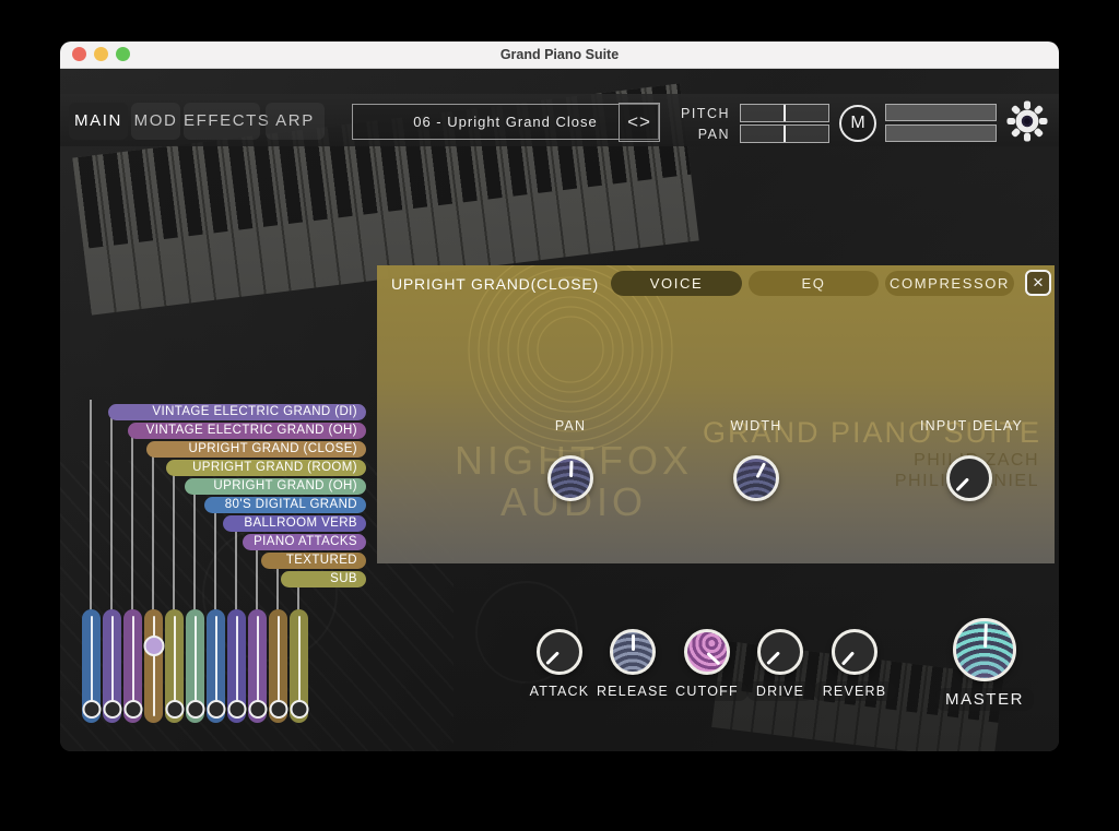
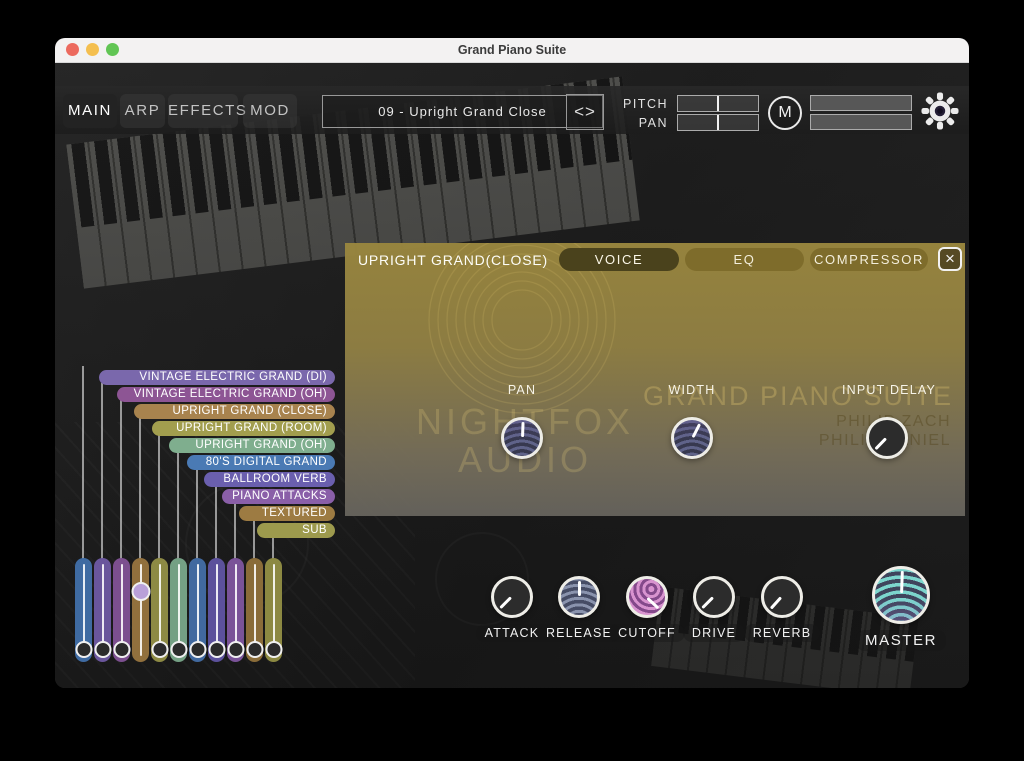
  Grand Piano Suite
  MAIN
- MOD
+ ARP
  EFFECTS
- ARP
+ MOD
- 06 - Upright Grand Close
+ 09 - Upright Grand Close
  <>
  PITCH
  PAN
  M
  VINTAGE ELECTRIC GRAND (DI)
  VINTAGE ELECTRIC GRAND (OH)
  UPRIGHT GRAND (CLOSE)
  UPRIGHT GRAND (ROOM)
  UPRIGHT GRAND (OH)
  80'S DIGITAL GRAND
  BALLROOM VERB
  PIANO ATTACKS
  TEXTURED
  SUB
  NIGFOX
  AUDIO
  GRAND PIANO SUITE
  PHI ZACH
  UPRIGHT GRAND(CLOSE)
  VOICE
  EQ
  COMPRESSOR
  ×
  PAN
  WIDTH
  INPUT DELAY
  ATTACK
  RELEASE
  CUTOFF
  DRIVE
  REVERB
  MASTER
